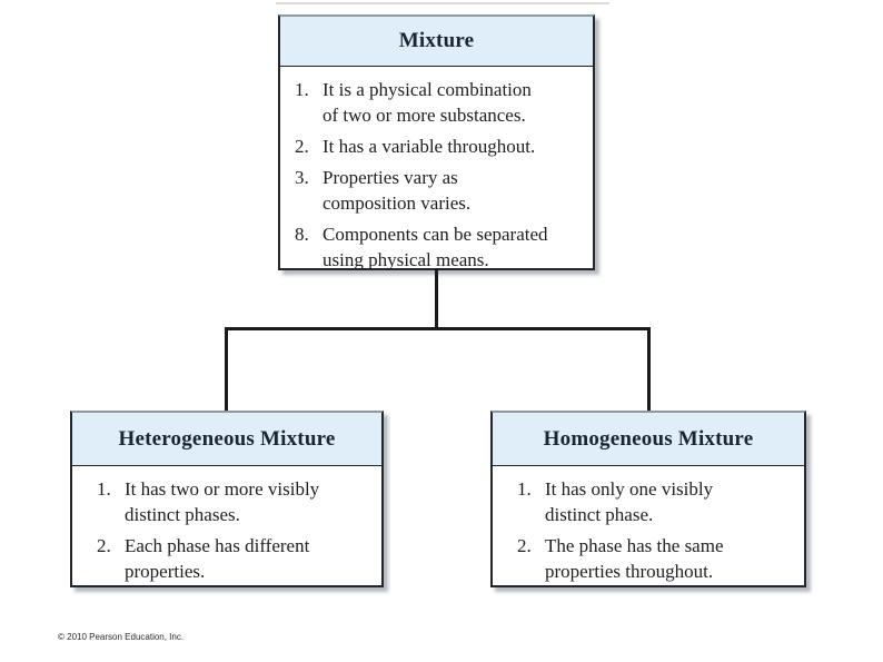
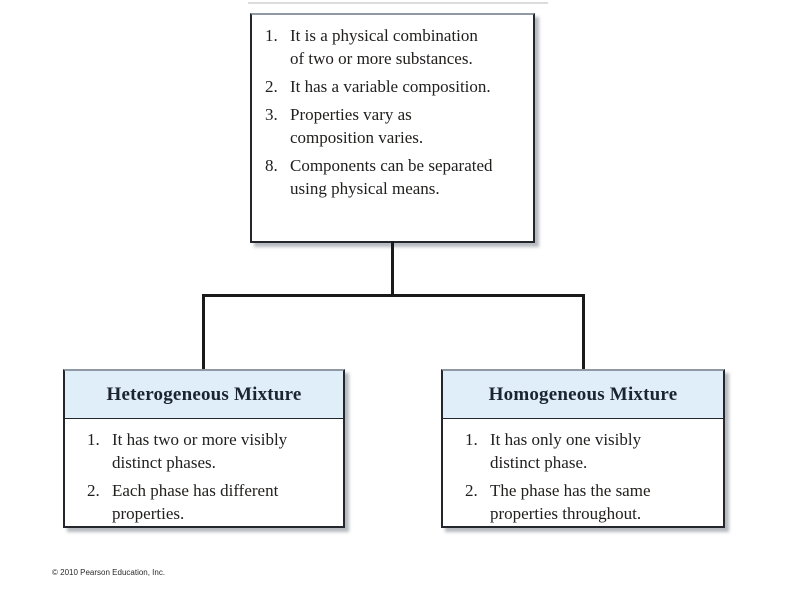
- Mixture
  1.
  It is a physical combination
  of two or more substances.
  2.
- It has a variable throughout.
+ It has a variable composition.
  3.
  Properties vary as
  composition varies.
  8.
  Components can be separated
  using physical means.
  Heterogeneous Mixture
  1.
  It has two or more visibly
  distinct phases.
  2.
  Each phase has different
  properties.
  Homogeneous Mixture
  1.
  It has only one visibly
  distinct phase.
  2.
  The phase has the same
  properties throughout.
  © 2010 Pearson Education, Inc.
